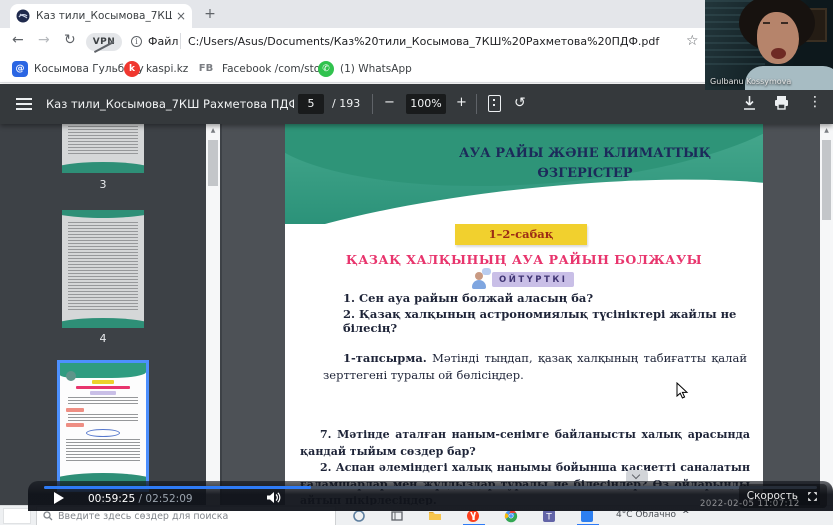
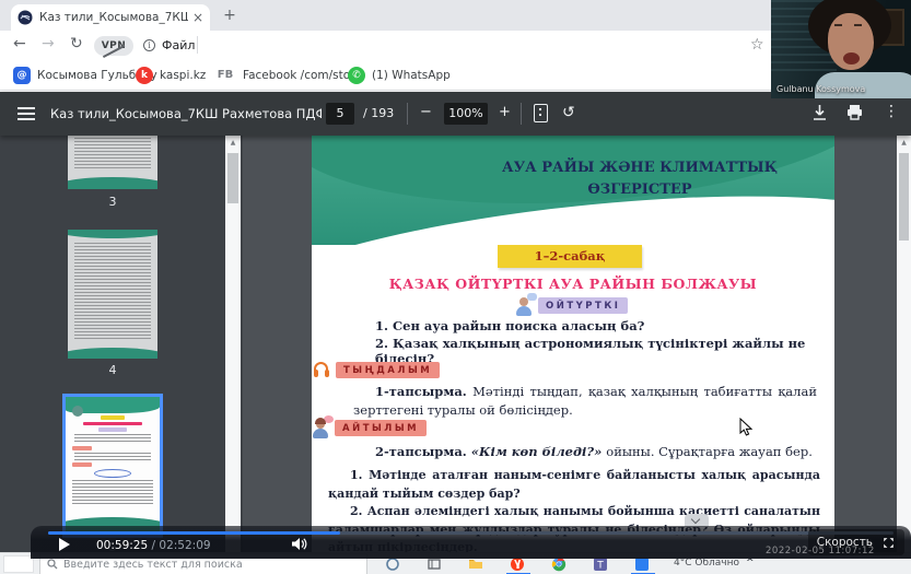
  Каз тили_Косымова_7КШ
  ×
  +
  ←
  →
  ↻
  VPN
  i
  Файл
- C:/Users/Asus/Documents/Каз%20тили_Косымова_7КШ%20Рахметова%20ПДФ.pdf
  ☆
  @
  Косымова Гульбу
  k
  kaspi.kz
  FB
  Facebook /com/sto
  ✆
  (1) WhatsApp
  Каз тили_Косымова_7КШ Рахметова ПДФ
  5
  / 193
  −
  100%
  +
  ↺
  ⋮
  3
  4
  АУА РАЙЫ ЖӘНЕ КЛИМАТТЫҚ
  ӨЗГЕРІСТЕР
  1–2-сабақ
- ҚАЗАҚ ХАЛҚЫНЫҢ АУА РАЙЫН БОЛЖАУЫ
+ ҚАЗАҚ ОЙТҮРТКІ АУА РАЙЫН БОЛЖАУЫ
  ОЙТҮРТКІ
- 1. Сен ауа райын болжай аласың ба?
+ 1. Сен ауа райын поиска аласың ба?
  2. Қазақ халқының астрономиялық түсініктері жайлы не білесің?
+ ТЫҢДАЛЫМ
  1-тапсырма. Мәтінді тыңдап, қазақ халқының табиғатты қалай зерттегені туралы ой бөлісіңдер.
+ АЙТЫЛЫМ
+ 2-тапсырма. «Кім көп біледі?» ойыны. Сұрақтарға жауап бер.
- 7. Мәтінде аталған наным-сенімге байланысты халық арасында қандай тыйым сөздер бар?
+ 1. Мәтінде аталған наным-сенімге байланысты халық арасында қандай тыйым сөздер бар?
- Введите здесь сөздер для поиска
+ Введите здесь текст для поиска
  T
  4°C Облачно
  ^
  2022-02-05 11:07:12
  00:59:25 / 02:52:09
  Скорость
  Gulbanu Kossymova
